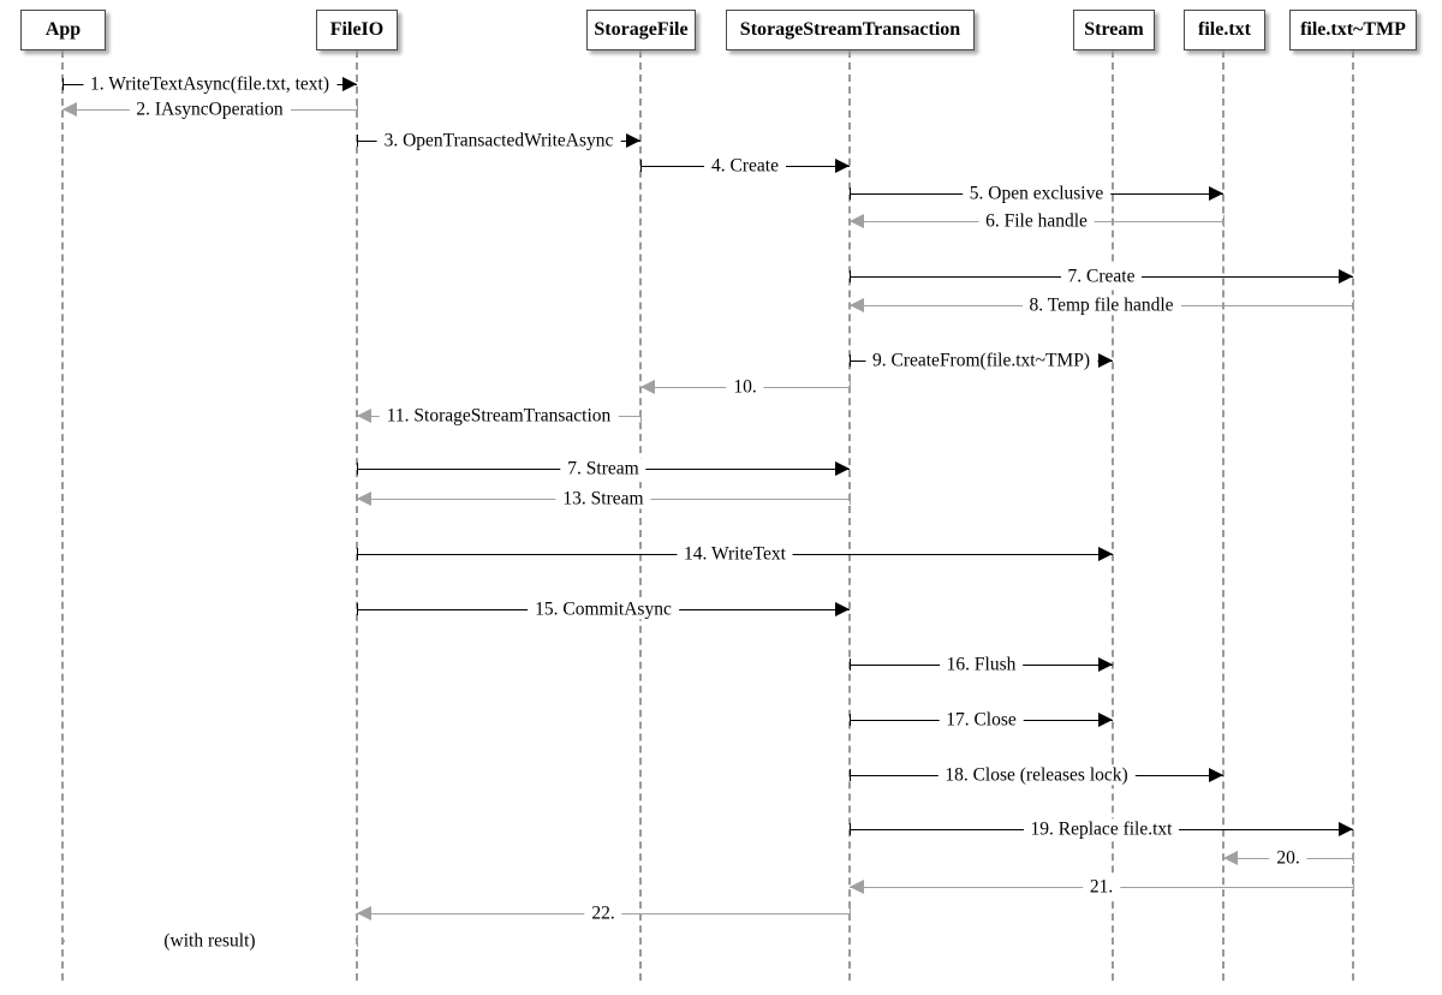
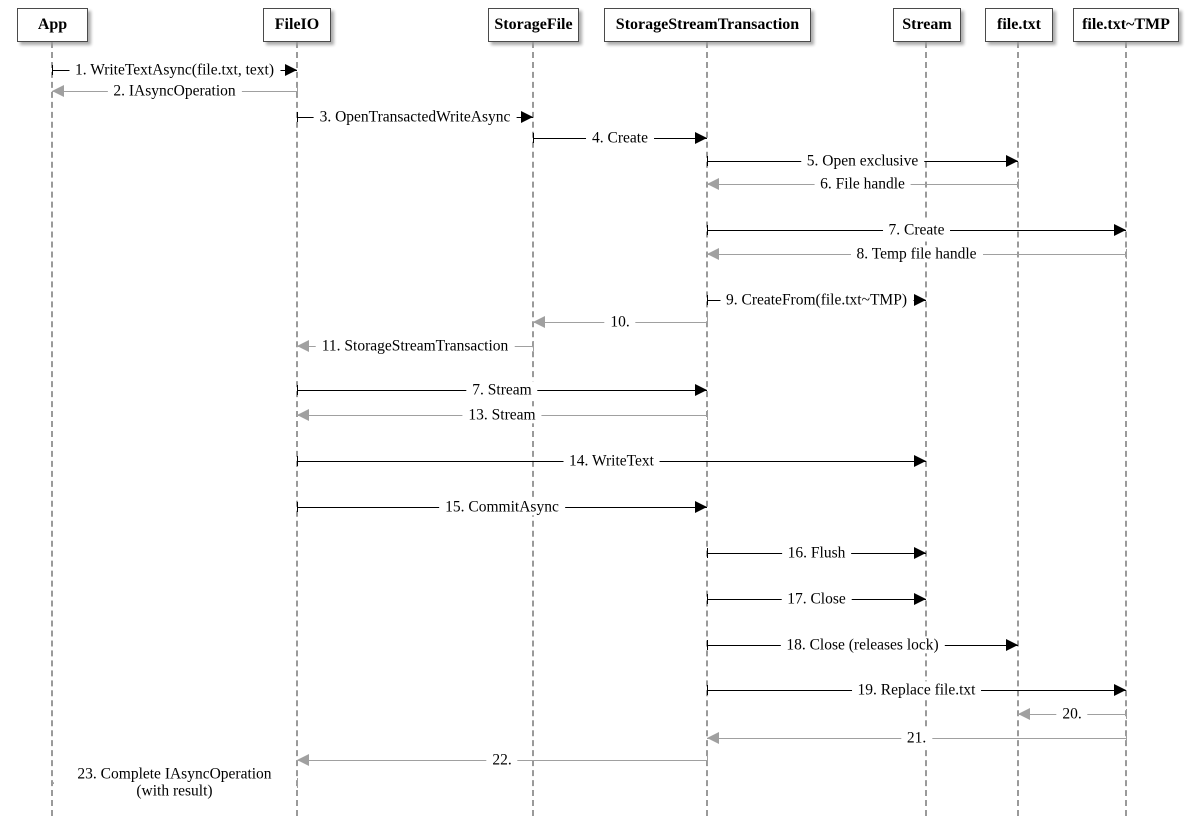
  App
  FileIO
  StorageFile
  StorageStreamTransaction
  Stream
  file.txt
  file.txt~TMP
  1. WriteTextAsync(file.txt, text)
  2. IAsyncOperation
  3. OpenTransactedWriteAsync
  4. Create
  5. Open exclusive
  6. File handle
  7. Create
  8. Temp file handle
  9. CreateFrom(file.txt~TMP)
  10.
  11. StorageStreamTransaction
  7. Stream
  13. Stream
  14. WriteText
  15. CommitAsync
  16. Flush
  17. Close
  18. Close (releases lock)
  19. Replace file.txt
  20.
  21.
  22.
+ 23. Complete IAsyncOperation
  (with result)
